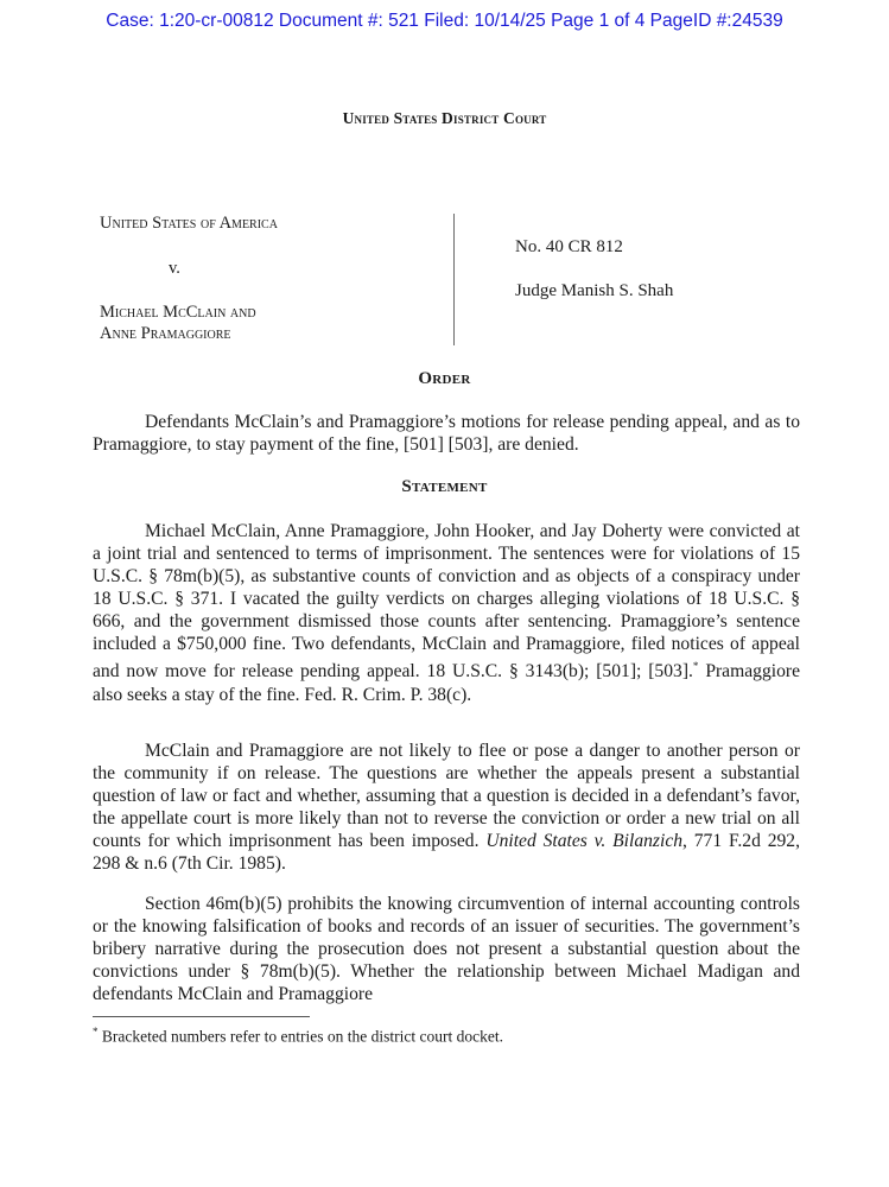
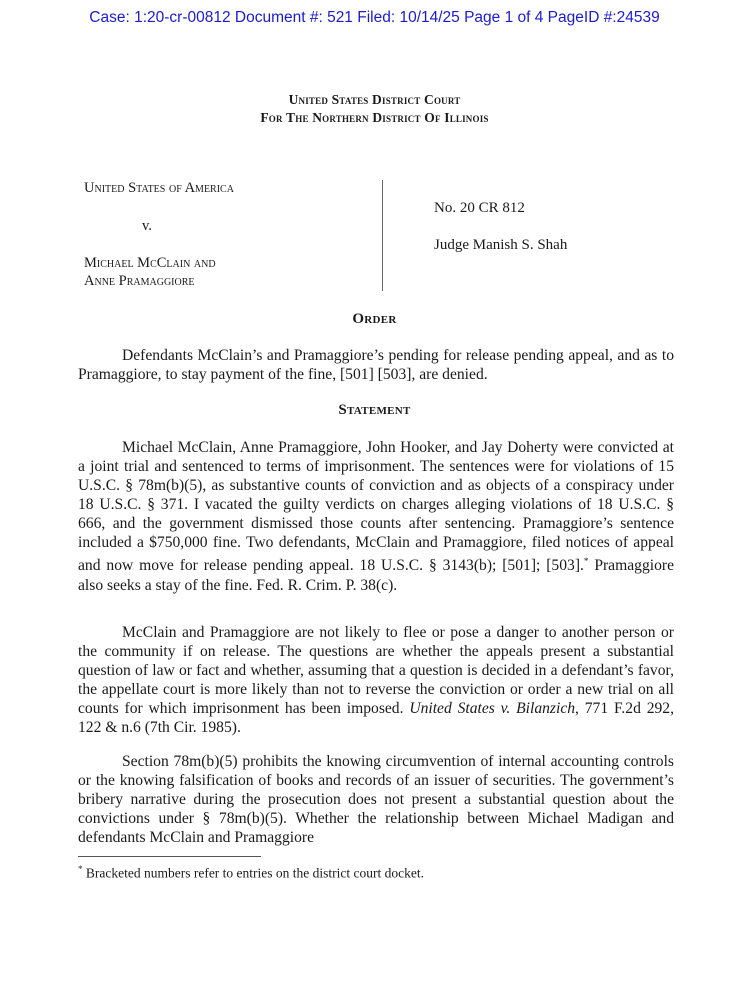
  Case: 1:20-cr-00812 Document #: 521 Filed: 10/14/25 Page 1 of 4 PageID #:24539
  United States District Court
+ For The Northern District Of Illinois
  United States of America
  v.
  Michael McClain and
  Anne Pramaggiore
- No. 40 CR 812
+ No. 20 CR 812
  Judge Manish S. Shah
  Order
- Defendants McClain’s and Pramaggiore’s motions for release pending appeal, and as to Pramaggiore, to stay payment of the fine, [501] [503], are denied.
+ Defendants McClain’s and Pramaggiore’s pending for release pending appeal, and as to Pramaggiore, to stay payment of the fine, [501] [503], are denied.
  Statement
  Michael McClain, Anne Pramaggiore, John Hooker, and Jay Doherty were convicted at a joint trial and sentenced to terms of imprisonment. The sentences were for violations of 15 U.S.C. § 78m(b)(5), as substantive counts of conviction and as objects of a conspiracy under 18 U.S.C. § 371. I vacated the guilty verdicts on charges alleging violations of 18 U.S.C. § 666, and the government dismissed those counts after sentencing. Pramaggiore’s sentence included a $750,000 fine. Two defendants, McClain and Pramaggiore, filed notices of appeal and now move for release pending appeal. 18 U.S.C. § 3143(b); [501]; [503].* Pramaggiore also seeks a stay of the fine. Fed. R. Crim. P. 38(c).
- McClain and Pramaggiore are not likely to flee or pose a danger to another person or the community if on release. The questions are whether the appeals present a substantial question of law or fact and whether, assuming that a question is decided in a defendant’s favor, the appellate court is more likely than not to reverse the conviction or order a new trial on all counts for which imprisonment has been imposed. United States v. Bilanzich, 771 F.2d 292, 298 & n.6 (7th Cir. 1985).
+ McClain and Pramaggiore are not likely to flee or pose a danger to another person or the community if on release. The questions are whether the appeals present a substantial question of law or fact and whether, assuming that a question is decided in a defendant’s favor, the appellate court is more likely than not to reverse the conviction or order a new trial on all counts for which imprisonment has been imposed. United States v. Bilanzich, 771 F.2d 292, 122 & n.6 (7th Cir. 1985).
- Section 46m(b)(5) prohibits the knowing circumvention of internal accounting controls or the knowing falsification of books and records of an issuer of securities. The government’s bribery narrative during the prosecution does not present a substantial question about the convictions under § 78m(b)(5). Whether the relationship between Michael Madigan and defendants McClain and Pramaggiore
+ Section 78m(b)(5) prohibits the knowing circumvention of internal accounting controls or the knowing falsification of books and records of an issuer of securities. The government’s bribery narrative during the prosecution does not present a substantial question about the convictions under § 78m(b)(5). Whether the relationship between Michael Madigan and defendants McClain and Pramaggiore
  * Bracketed numbers refer to entries on the district court docket.
